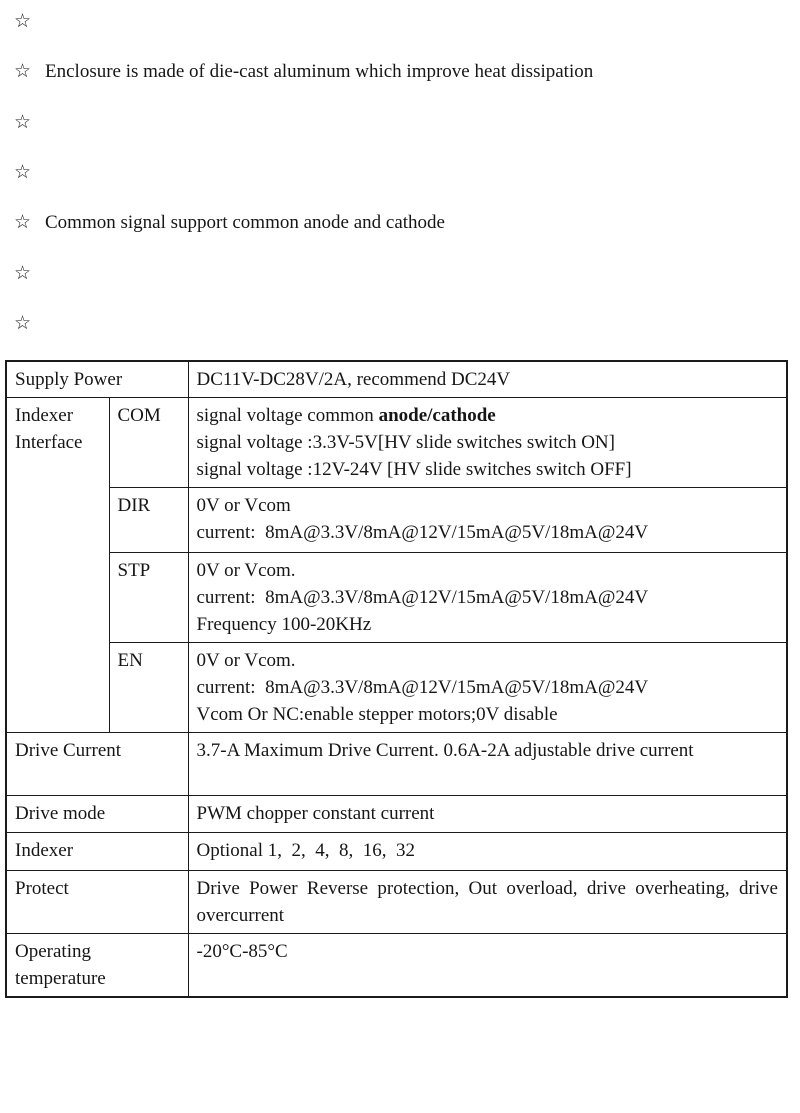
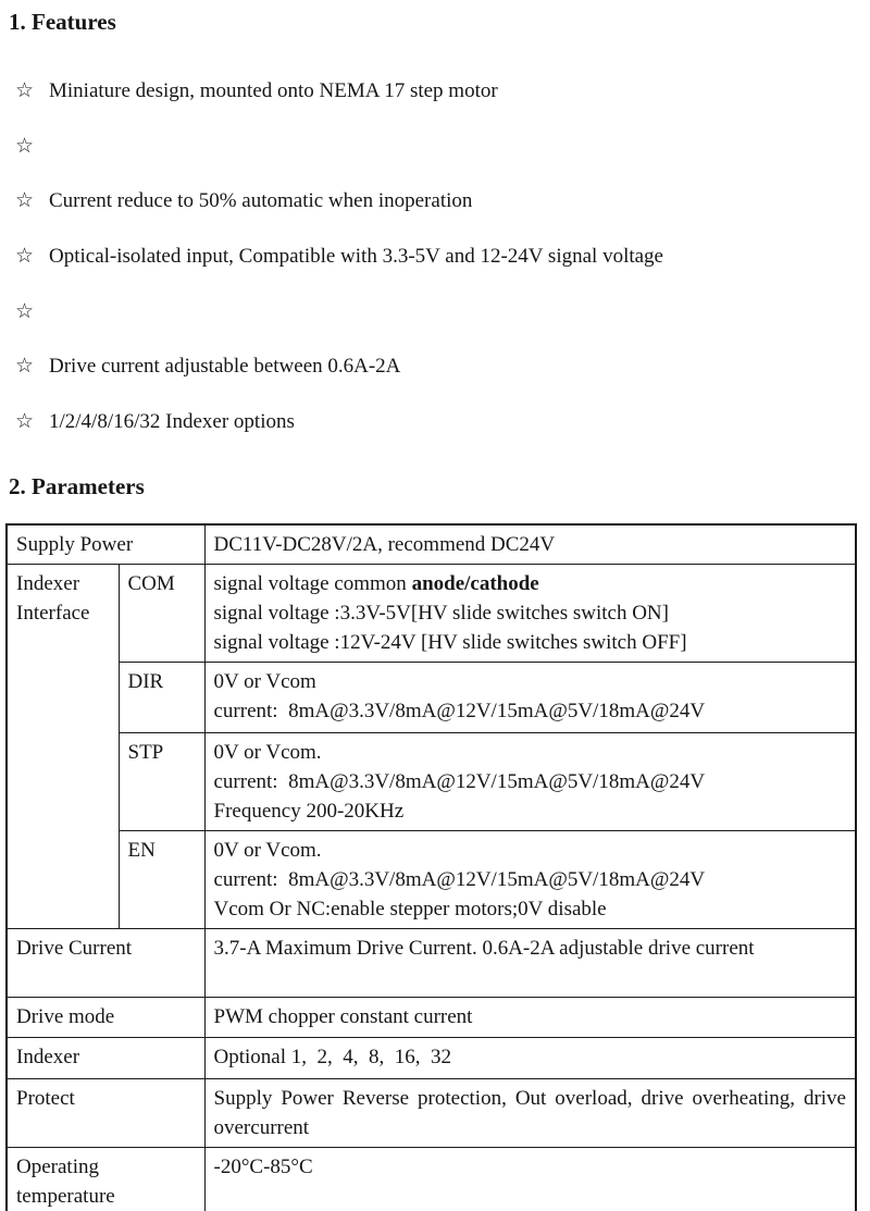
+ 1. Features
  ☆
+ Miniature design, mounted onto NEMA 17 step motor
  ☆
- Enclosure is made of die-cast aluminum which improve heat dissipation
  ☆
+ Current reduce to 50% automatic when inoperation
  ☆
+ Optical-isolated input, Compatible with 3.3-5V and 12-24V signal voltage
  ☆
- Common signal support common anode and cathode
  ☆
+ Drive current adjustable between 0.6A-2A
  ☆
+ 1/2/4/8/16/32 Indexer options
+ 2. Parameters
  Supply Power	DC11V-DC28V/2A, recommend DC24V
  Indexer Interface	COM	signal voltage common anode/cathode signal voltage :3.3V-5V[HV slide switches switch ON] signal voltage :12V-24V [HV slide switches switch OFF]
  DIR	0V or Vcom current: 8mA@3.3V/8mA@12V/15mA@5V/18mA@24V
- STP	0V or Vcom. current: 8mA@3.3V/8mA@12V/15mA@5V/18mA@24V Frequency 100-20KHz
+ STP	0V or Vcom. current: 8mA@3.3V/8mA@12V/15mA@5V/18mA@24V Frequency 200-20KHz
  EN	0V or Vcom. current: 8mA@3.3V/8mA@12V/15mA@5V/18mA@24V Vcom Or NC:enable stepper motors;0V disable
  Drive Current	3.7-A Maximum Drive Current. 0.6A-2A adjustable drive current
  Drive mode	PWM chopper constant current
  Indexer	Optional 1, 2, 4, 8, 16, 32
- Protect	Drive Power Reverse protection, Out overload, drive overheating, drive overcurrent
+ Protect	Supply Power Reverse protection, Out overload, drive overheating, drive overcurrent
  Operating temperature	-20°C-85°C
